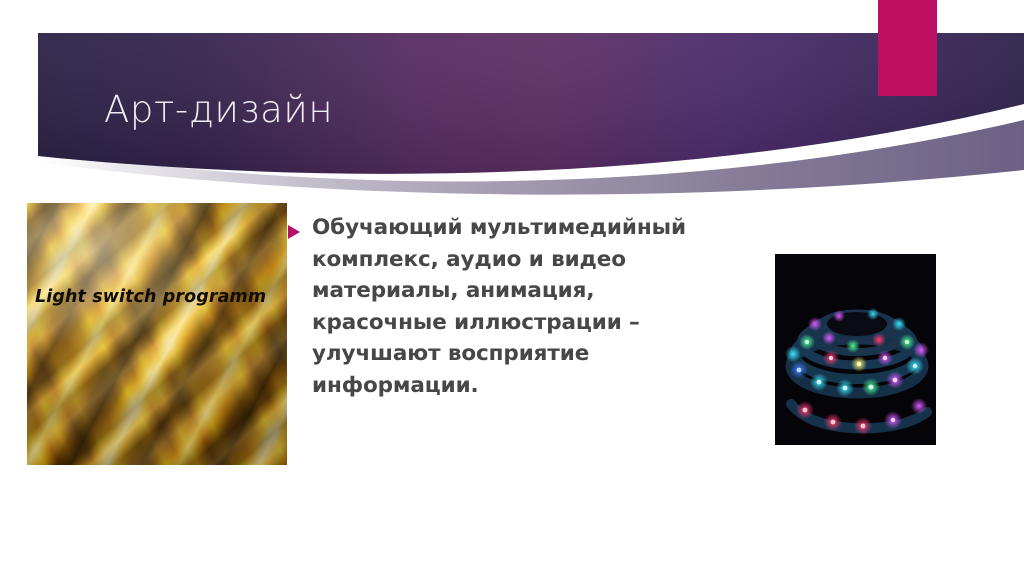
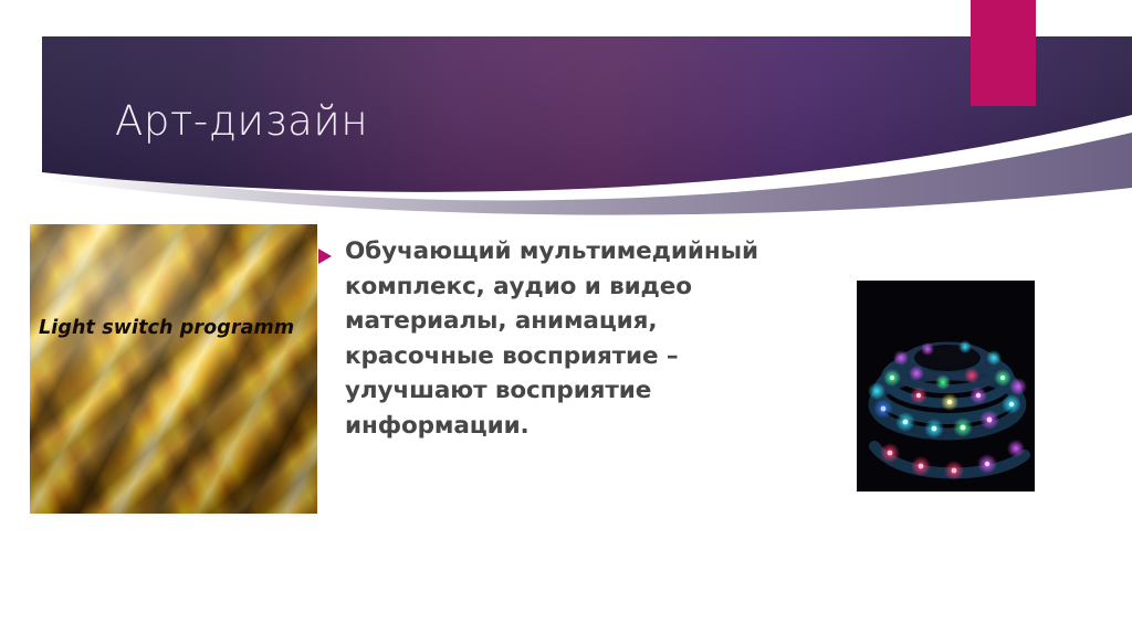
  Арт-дизайн
  Light switch programm
- Обучающий мультимедийный комплекс, аудио и видео материалы, анимация, красочные иллюстрации – улучшают восприятие информации.
+ Обучающий мультимедийный комплекс, аудио и видео материалы, анимация, красочные восприятие – улучшают восприятие информации.
